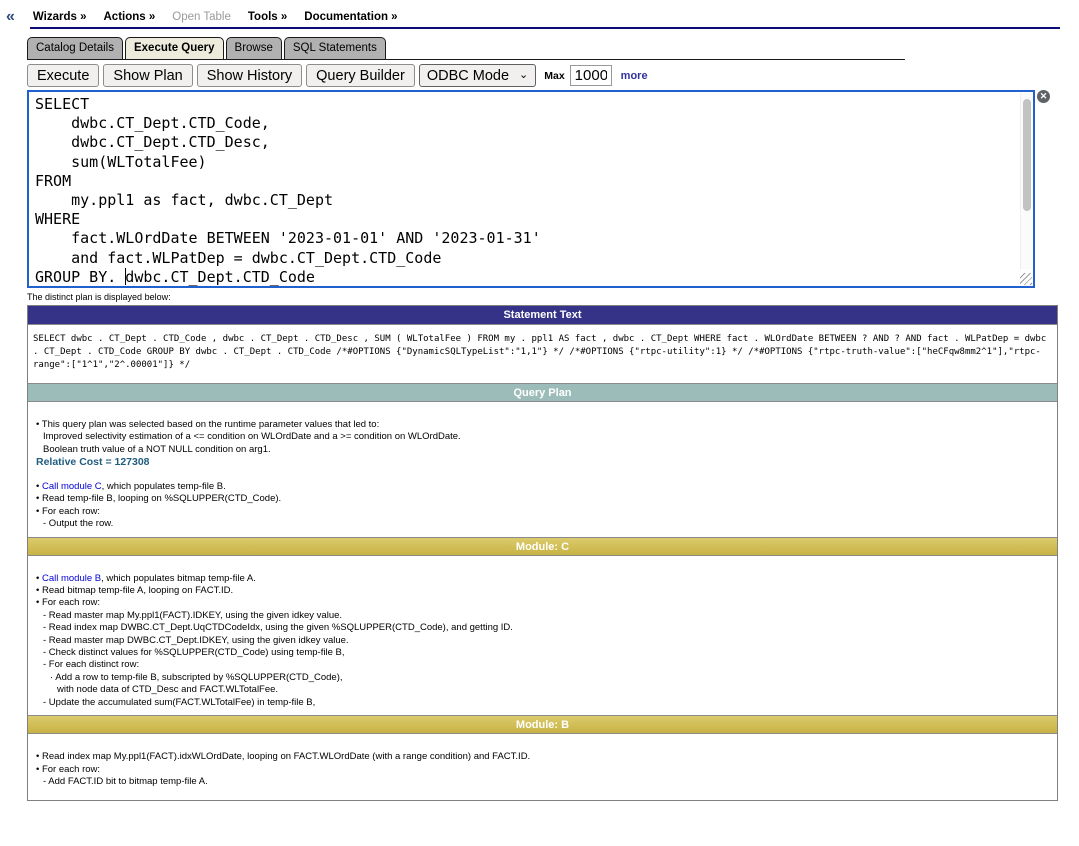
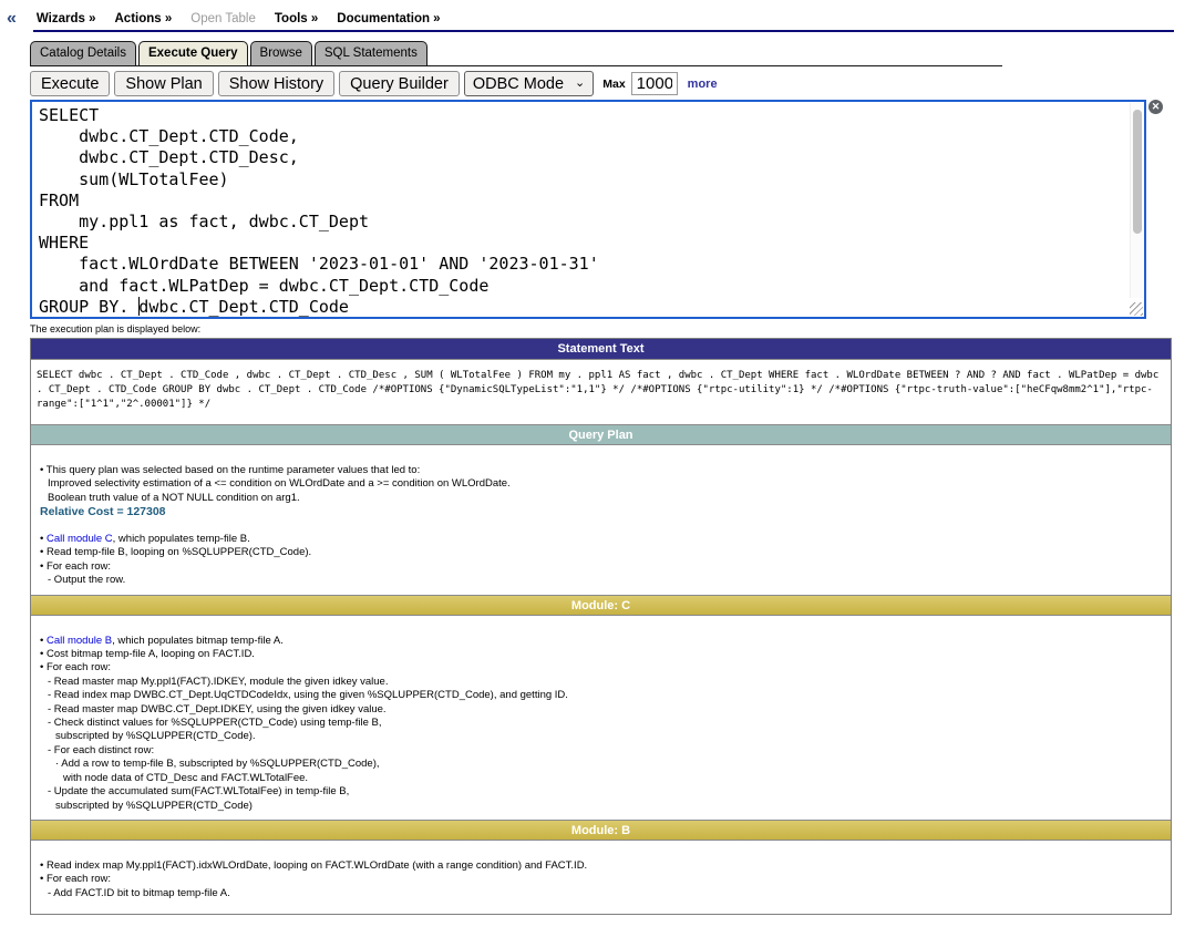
  «
  Wizards »
  Actions »
  Open Table
  Tools »
  Documentation »
  Catalog Details
  Execute Query
  Browse
  SQL Statements
  Execute
  Show Plan
  Show History
  Query Builder
  ODBC Mode
  ⌄
  Max
  1000
  more
  SELECT
  dwbc.CT_Dept.CTD_Code,
  dwbc.CT_Dept.CTD_Desc,
  sum(WLTotalFee)
  FROM
  my.ppl1 as fact, dwbc.CT_Dept
  WHERE
  fact.WLOrdDate BETWEEN '2023-01-01' AND '2023-01-31'
  and fact.WLPatDep = dwbc.CT_Dept.CTD_Code
  GROUP BY. dwbc.CT_Dept.CTD_Code
  ✕
- The distinct plan is displayed below:
+ The execution plan is displayed below:
  Statement Text
  SELECT dwbc . CT_Dept . CTD_Code , dwbc . CT_Dept . CTD_Desc , SUM ( WLTotalFee ) FROM my . ppl1 AS fact , dwbc . CT_Dept WHERE fact . WLOrdDate BETWEEN ? AND ? AND fact . WLPatDep = dwbc . CT_Dept . CTD_Code GROUP BY dwbc . CT_Dept . CTD_Code /*#OPTIONS {"DynamicSQLTypeList":"1,1"} */ /*#OPTIONS {"rtpc-utility":1} */ /*#OPTIONS {"rtpc-truth-value":["heCFqw8mm2^1"],"rtpc-range":["1^1","2^.00001"]} */
  Query Plan
  • This query plan was selected based on the runtime parameter values that led to:
  Improved selectivity estimation of a <= condition on WLOrdDate and a >= condition on WLOrdDate.
  Boolean truth value of a NOT NULL condition on arg1.
  Relative Cost = 127308
  • Call module C, which populates temp-file B.
  • Read temp-file B, looping on %SQLUPPER(CTD_Code).
  • For each row:
  - Output the row.
  Module: C
  • Call module B, which populates bitmap temp-file A.
- • Read bitmap temp-file A, looping on FACT.ID.
+ • Cost bitmap temp-file A, looping on FACT.ID.
  • For each row:
- - Read master map My.ppl1(FACT).IDKEY, using the given idkey value.
+ - Read master map My.ppl1(FACT).IDKEY, module the given idkey value.
  - Read index map DWBC.CT_Dept.UqCTDCodeIdx, using the given %SQLUPPER(CTD_Code), and getting ID.
  - Read master map DWBC.CT_Dept.IDKEY, using the given idkey value.
  - Check distinct values for %SQLUPPER(CTD_Code) using temp-file B,
+ subscripted by %SQLUPPER(CTD_Code).
  - For each distinct row:
  · Add a row to temp-file B, subscripted by %SQLUPPER(CTD_Code),
  with node data of CTD_Desc and FACT.WLTotalFee.
  - Update the accumulated sum(FACT.WLTotalFee) in temp-file B,
+ subscripted by %SQLUPPER(CTD_Code)
  Module: B
  • Read index map My.ppl1(FACT).idxWLOrdDate, looping on FACT.WLOrdDate (with a range condition) and FACT.ID.
  • For each row:
  - Add FACT.ID bit to bitmap temp-file A.
